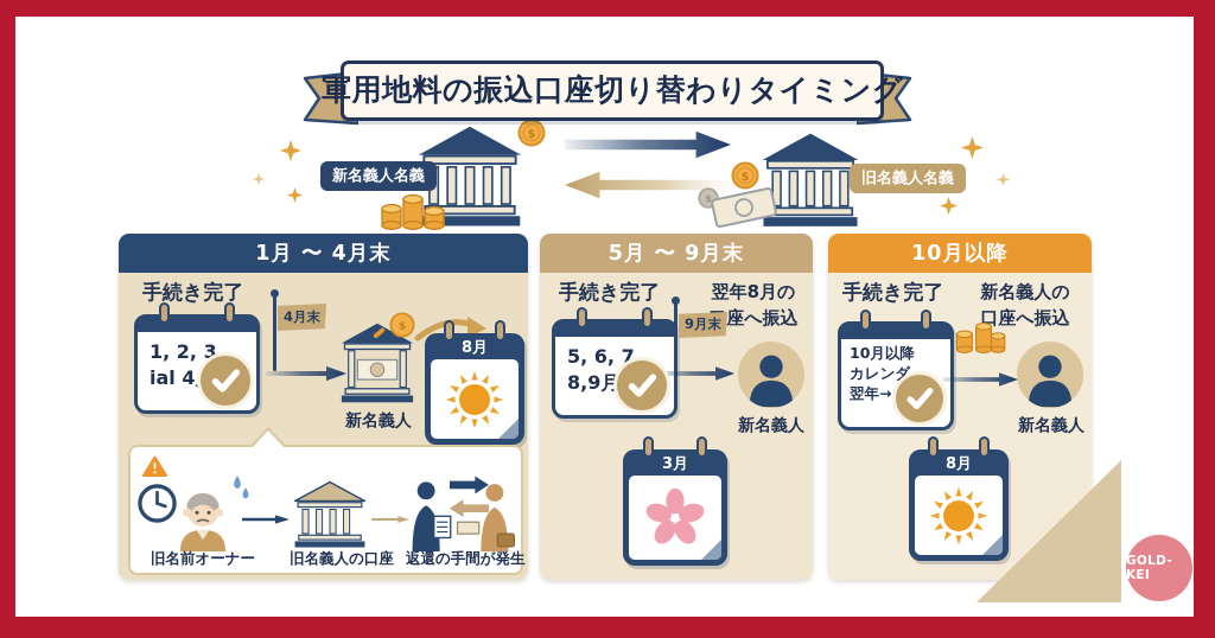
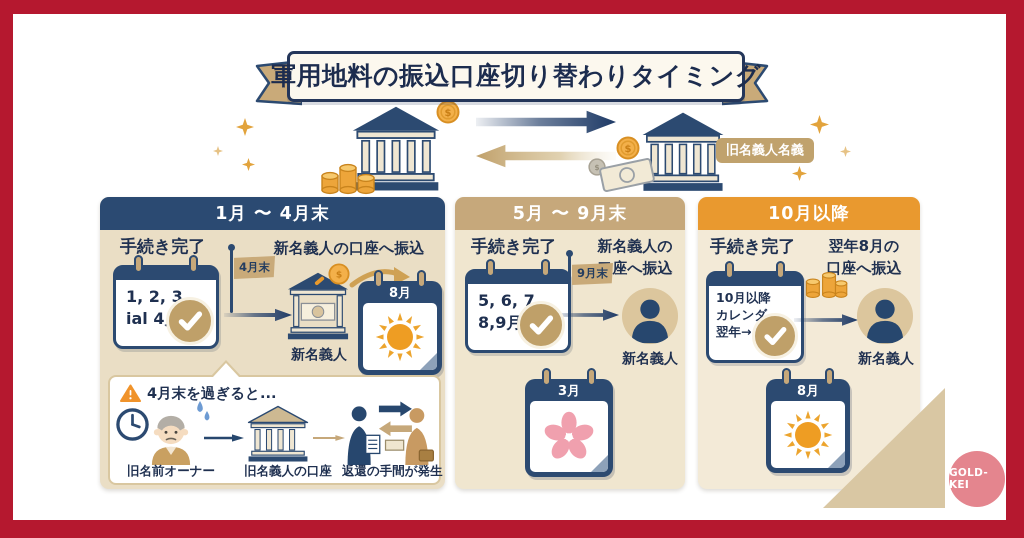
  軍用地料の振込口座切り替わりタイミング
- 新名義人名義
  旧名義人名義
  $
  $
  $
  1月 〜 4月末
  手続き完了
+ 新名義人の口座へ振込
  1, 2, 3
  ial 4
  4月末
  新名義人
  $
  8月
+ 4月末を過ぎると...
  旧名前オーナー
  旧名義人の口座
  返還の手間が発生
  5月 〜 9月末
  手続き完了
- 翌年8月の
+ 新名義人の
  座へ振込
  5, 6, 7
  8,9月
  9月末
  新名義人
  3月
  10月以降
  手続き完了
- 新名義人の
+ 翌年8月の
  口座へ振込
  10月以降
  カレンダ
  翌年→
  新名義人
  8月
  GOLD-KEI
